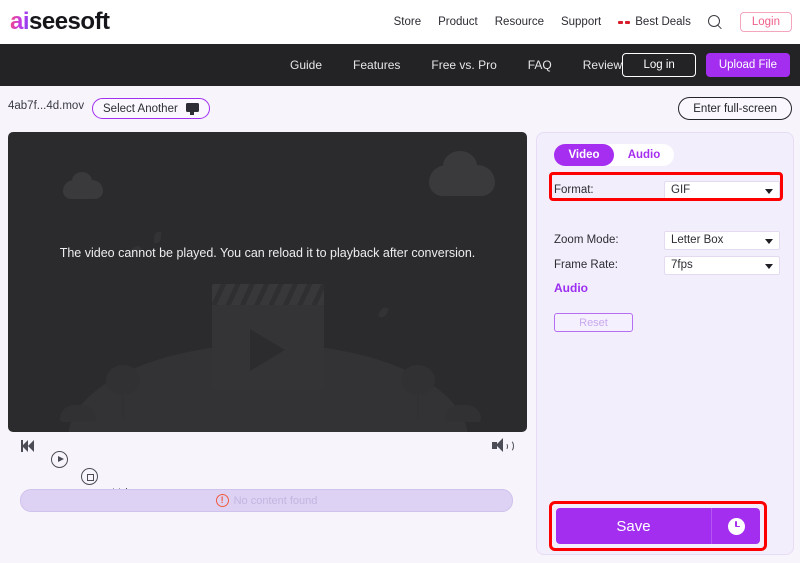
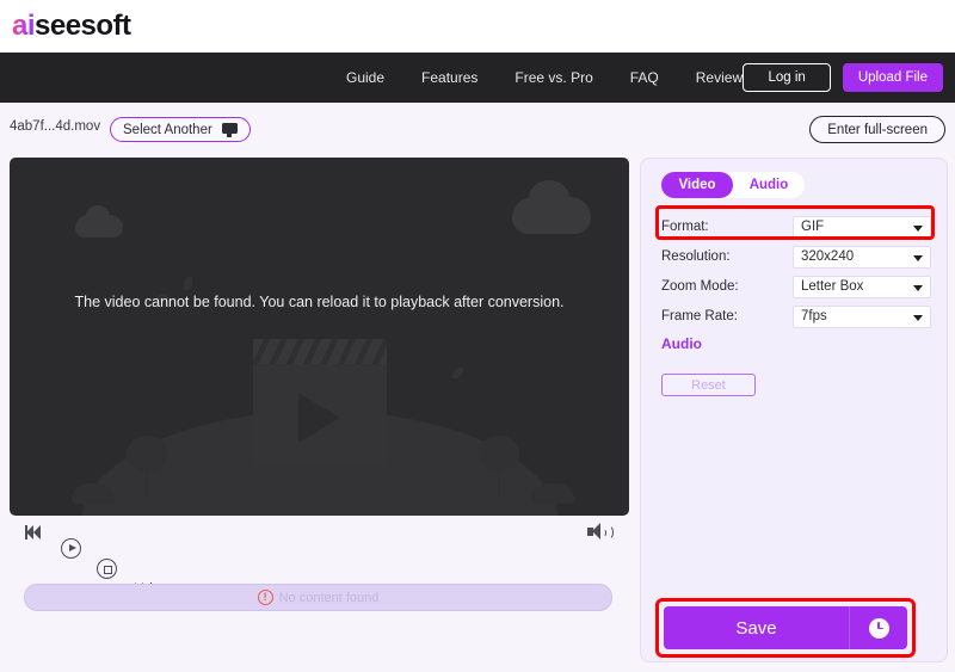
  ai
  seesoft
- Store
- Product
- Resource
- Support
- Best Deals
- Login
  Guide
  Features
  Free vs. Pro
  FAQ
  Review
  Log in
  Upload File
  4ab7f...4d.mov
  Select Another
  Enter full-screen
- The video cannot be played. You can reload it to playback after conversion.
+ The video cannot be found. You can reload it to playback after conversion.
  !
  No content found
  Video
  Audio
  Format:
  GIF
+ Resolution:
+ 320x240
  Zoom Mode:
  Letter Box
  Frame Rate:
  7fps
  Audio
  Reset
  Save
